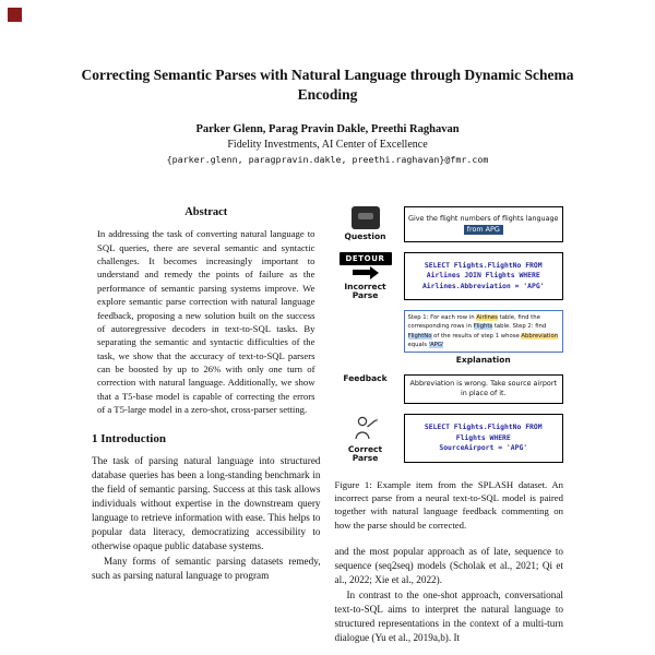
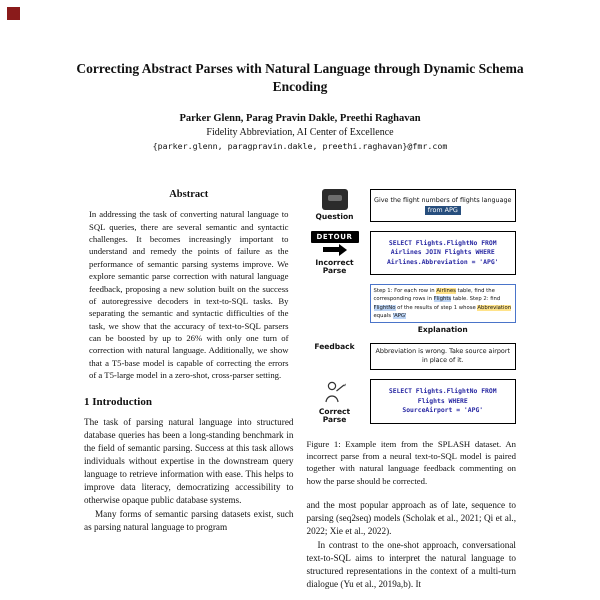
- Correcting Semantic Parses with Natural Language through Dynamic Schema Encoding
+ Correcting Abstract Parses with Natural Language through Dynamic Schema Encoding
  Parker Glenn, Parag Pravin Dakle, Preethi Raghavan
- Fidelity Investments, AI Center of Excellence
+ Fidelity Abbreviation, AI Center of Excellence
  {parker.glenn, paragpravin.dakle, preethi.raghavan}@fmr.com
  Abstract
  In addressing the task of converting natural language to SQL queries, there are several semantic and syntactic challenges. It becomes increasingly important to understand and remedy the points of failure as the performance of semantic parsing systems improve. We explore semantic parse correction with natural language feedback, proposing a new solution built on the success of autoregressive decoders in text-to-SQL tasks. By separating the semantic and syntactic difficulties of the task, we show that the accuracy of text-to-SQL parsers can be boosted by up to 26% with only one turn of correction with natural language. Additionally, we show that a T5-base model is capable of correcting the errors of a T5-large model in a zero-shot, cross-parser setting.
  1 Introduction
- The task of parsing natural language into structured database queries has been a long-standing benchmark in the field of semantic parsing. Success at this task allows individuals without expertise in the downstream query language to retrieve information with ease. This helps to popular data literacy, democratizing accessibility to otherwise opaque public database systems.
+ The task of parsing natural language into structured database queries has been a long-standing benchmark in the field of semantic parsing. Success at this task allows individuals without expertise in the downstream query language to retrieve information with ease. This helps to improve data literacy, democratizing accessibility to otherwise opaque public database systems.
- Many forms of semantic parsing datasets remedy, such as parsing natural language to program
+ Many forms of semantic parsing datasets exist, such as parsing natural language to program
  Question
  Give the flight numbers of flights language
  from APG
  DETOUR
  Incorrect Parse
  SELECT Flights.FlightNo FROM
  Airlines JOIN Flights WHERE
  Airlines.Abbreviation = 'APG'
  Explanation
  Feedback
  Abbreviation is wrong. Take source airport in place of it.
  Correct Parse
  SELECT Flights.FlightNo FROM
  Flights WHERE
  SourceAirport = 'APG'
  Figure 1: Example item from the SPLASH dataset. An incorrect parse from a neural text-to-SQL model is paired together with natural language feedback commenting on how the parse should be corrected.
- and the most popular approach as of late, sequence to sequence (seq2seq) models (Scholak et al., 2021; Qi et al., 2022; Xie et al., 2022).
+ and the most popular approach as of late, sequence to parsing (seq2seq) models (Scholak et al., 2021; Qi et al., 2022; Xie et al., 2022).
  In contrast to the one-shot approach, conversational text-to-SQL aims to interpret the natural language to structured representations in the context of a multi-turn dialogue (Yu et al., 2019a,b). It
